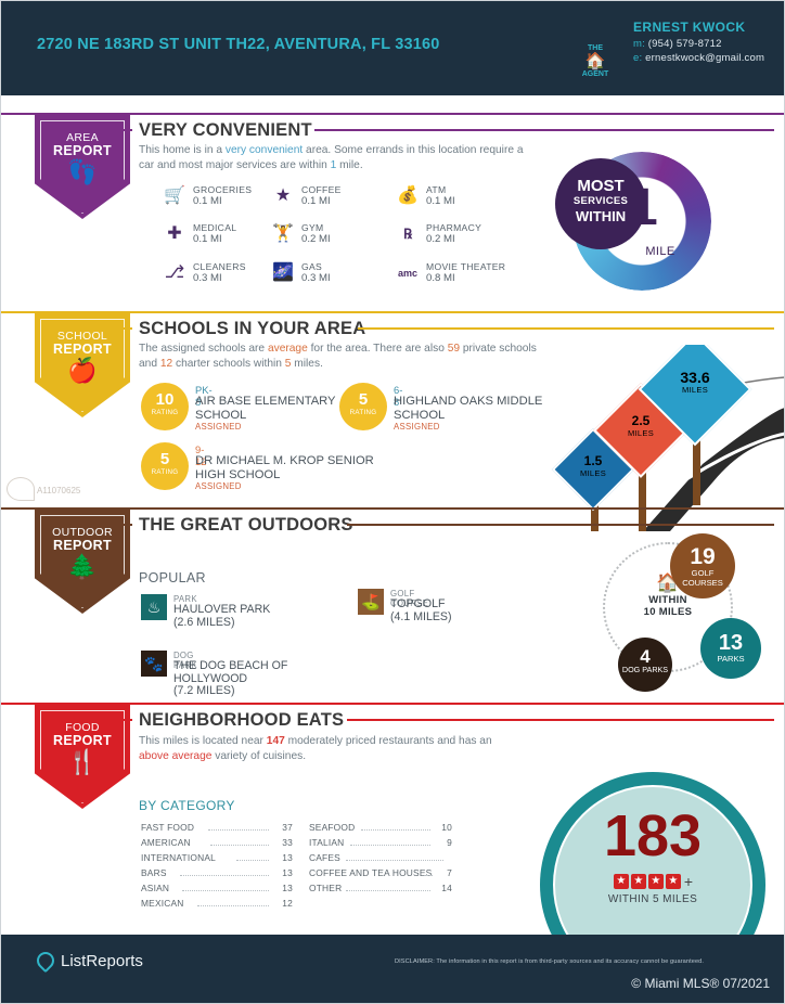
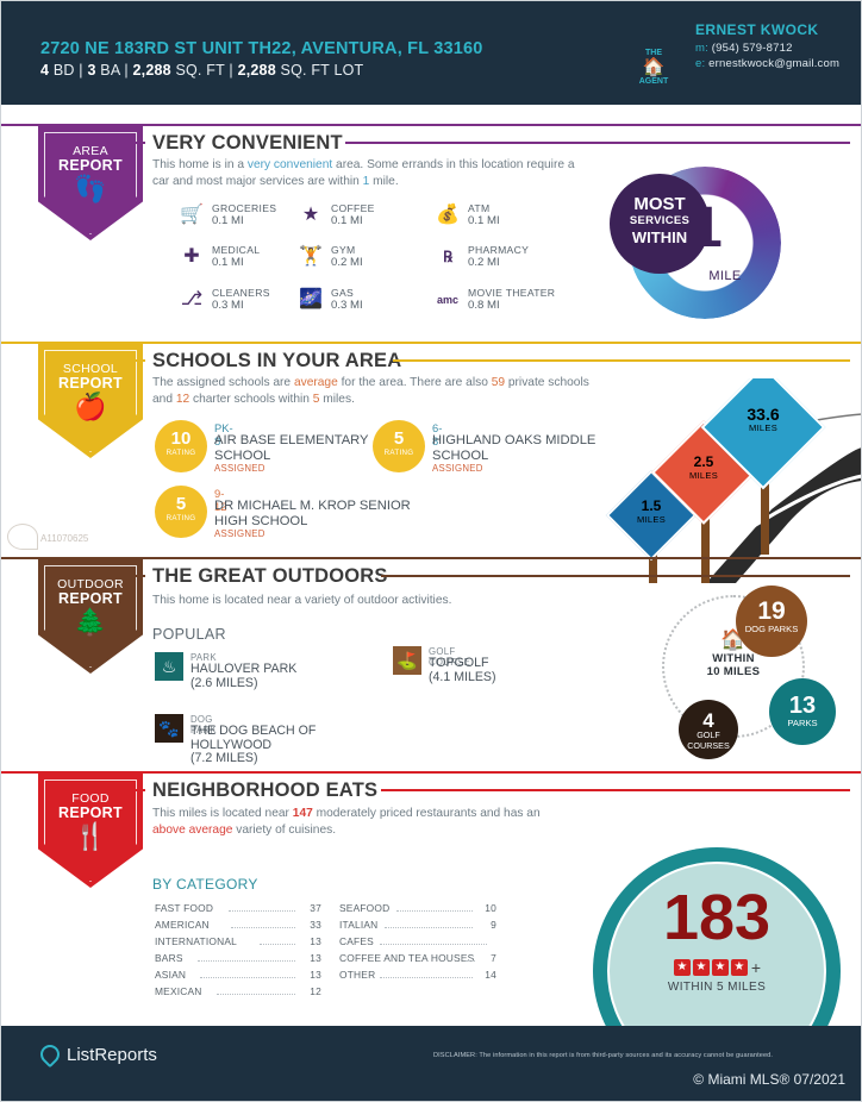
  2720 NE 183RD ST UNIT TH22, AVENTURA, FL 33160
+ 4 BD | 3 BA | 2,288 SQ. FT | 2,288 SQ. FT LOT
  🏠
  ERNEST KWOCK
  m: (954) 579-8712
  e: ernestkwock@gmail.com
  AREA
  REPORT
  👣
  VERY CONVENIENT
  This home is in a very convenient area. Some errands in this location require a car and most major services are within 1 mile.
  🛒
  GROCERIES
  0.1 MI
  ★
  COFFEE
  0.1 MI
  💰
  ATM
  0.1 MI
  ✚
  MEDICAL
  0.1 MI
  🏋
  GYM
  0.2 MI
  ℞
  PHARMACY
  0.2 MI
  ⎇
  CLEANERS
  0.3 MI
  🌌
  GAS
  0.3 MI
  amc
  MOVIE THEATER
  0.8 MI
  MILE
  MOST
  SERVICES
  WITHIN
  SCHOOL
  REPORT
  🍎
  SCHOOLS IN YOUR ARE
  The assigned schools are average for the area. There are also 59 private schools and 12 charter schools within 5 miles.
  10
  PK-8
  AIR BASE ELEMENTARY SCHOOL
  ASSIGNED
  5
  6-8
  HIGHLAND OAKS MIDDLE SCHOOL
  ASSIGNED
  5
  9-12
  DR MICHAEL M. KROP SENIOR HIGH SCHOOL
  ASSIGNED
  1.5
  MILES
  2.5
  MILES
  33.6
  MILES
  A11070625
  OUTDOOR
  REPORT
  🌲
  THE GREAT OUTDOOR
+ This home is located near a variety of outdoor activities.
  POPULAR
  ♨
  PARK
  HAULOVER PARK
  (2.6 MILES)
  ⛳
  GOLF COURSE
  TOPGOLF
  (4.1 MILES)
  🐾
  DOG PARK
  THE DOG BEACH OF HOLLYWOOD
  (7.2 MILES)
  🏠
  WITHIN
  10 MILES
  19
- GOLF COURSES
+ DOG PARKS
  13
  PARKS
  4
- DOG PARKS
+ GOLF COURSES
  FOOD
  REPORT
  🍴
  NEIGHBORHOOD EATS
  This miles is located near 147 moderately priced restaurants and has an above average variety of cuisines.
  BY CATEGORY
  FAST FOOD
  37
  AMERICAN
  33
  INTERNATIONAL
  13
  BARS
  13
  ASIAN
  13
  MEXICAN
  12
  SEAFOOD
  10
  ITALIAN
  9
  CAFES
  COFFEE AND TEA HOUSES
  7
  OTHER
  14
  183
  ★ ★ ★ ★ +
  WITHIN 5 MILES
  ListReports
  © Miami MLS® 07/2021
